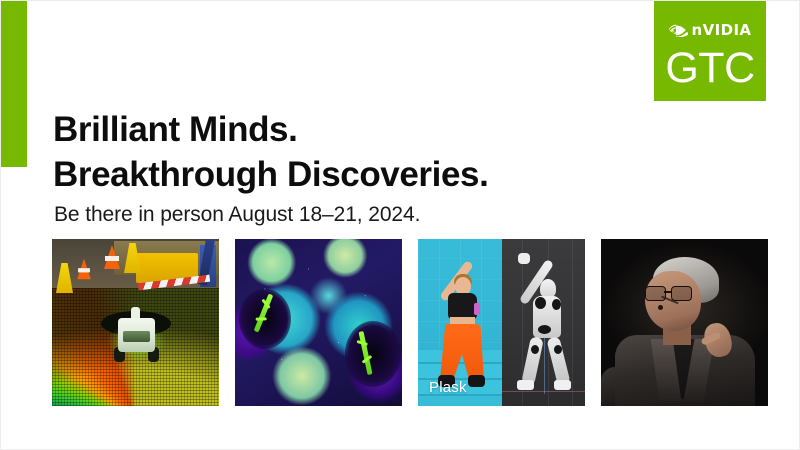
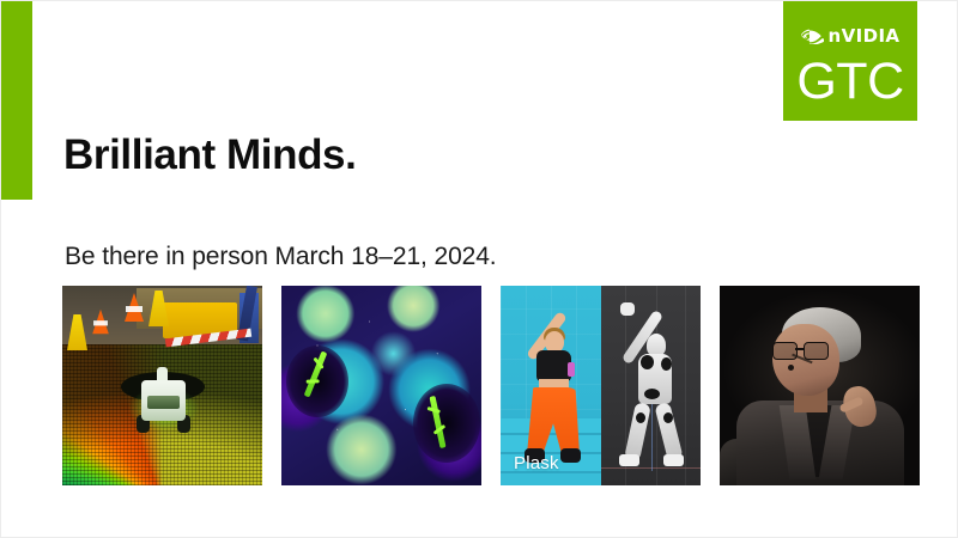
  nVIDIA
  GTC
  Brilliant Minds.
- Breakthrough Discoveries.
- Be there in person August 18–21, 2024.
+ Be there in person March 18–21, 2024.
  Plask
